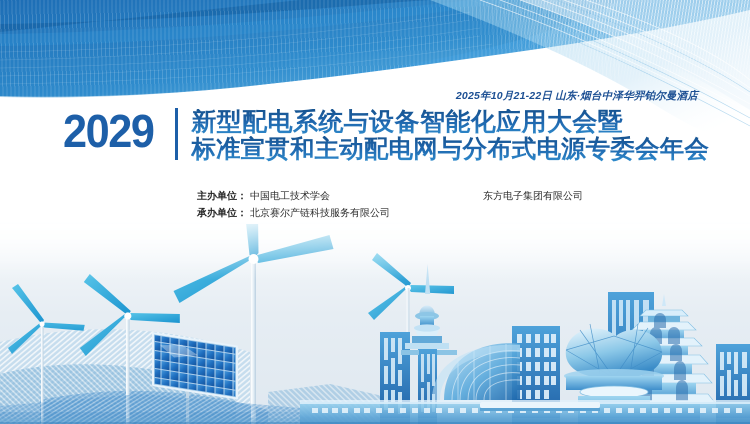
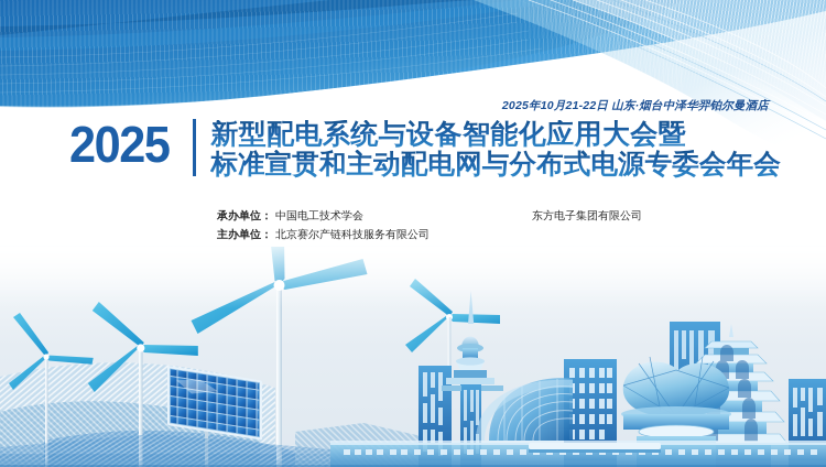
  2025年10月21-22日 山东·烟台中泽华羿铂尔曼酒店
- 2029
+ 2025
  新型配电系统与设备智能化应用大会暨
  标准宣贯和主动配电网与分布式电源专委会年会
- 主办单位：
+ 承办单位：
  中国电工技术学会
- 承办单位：
+ 主办单位：
  北京赛尔产链科技服务有限公司
  东方电子集团有限公司
